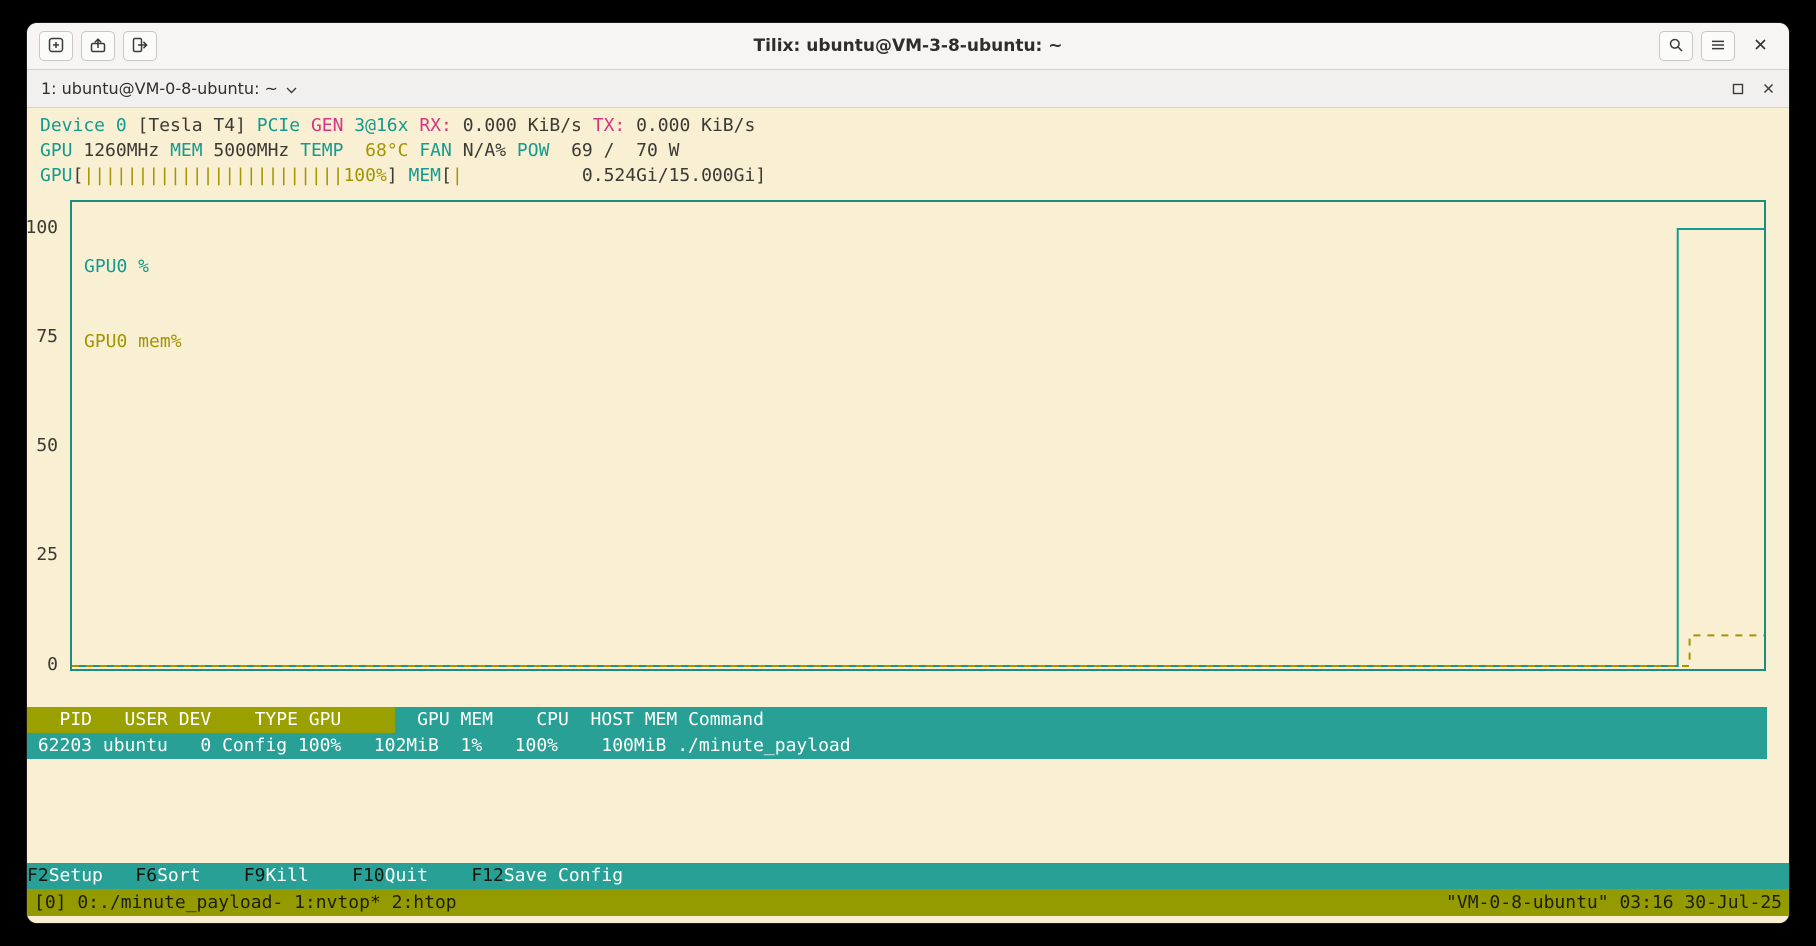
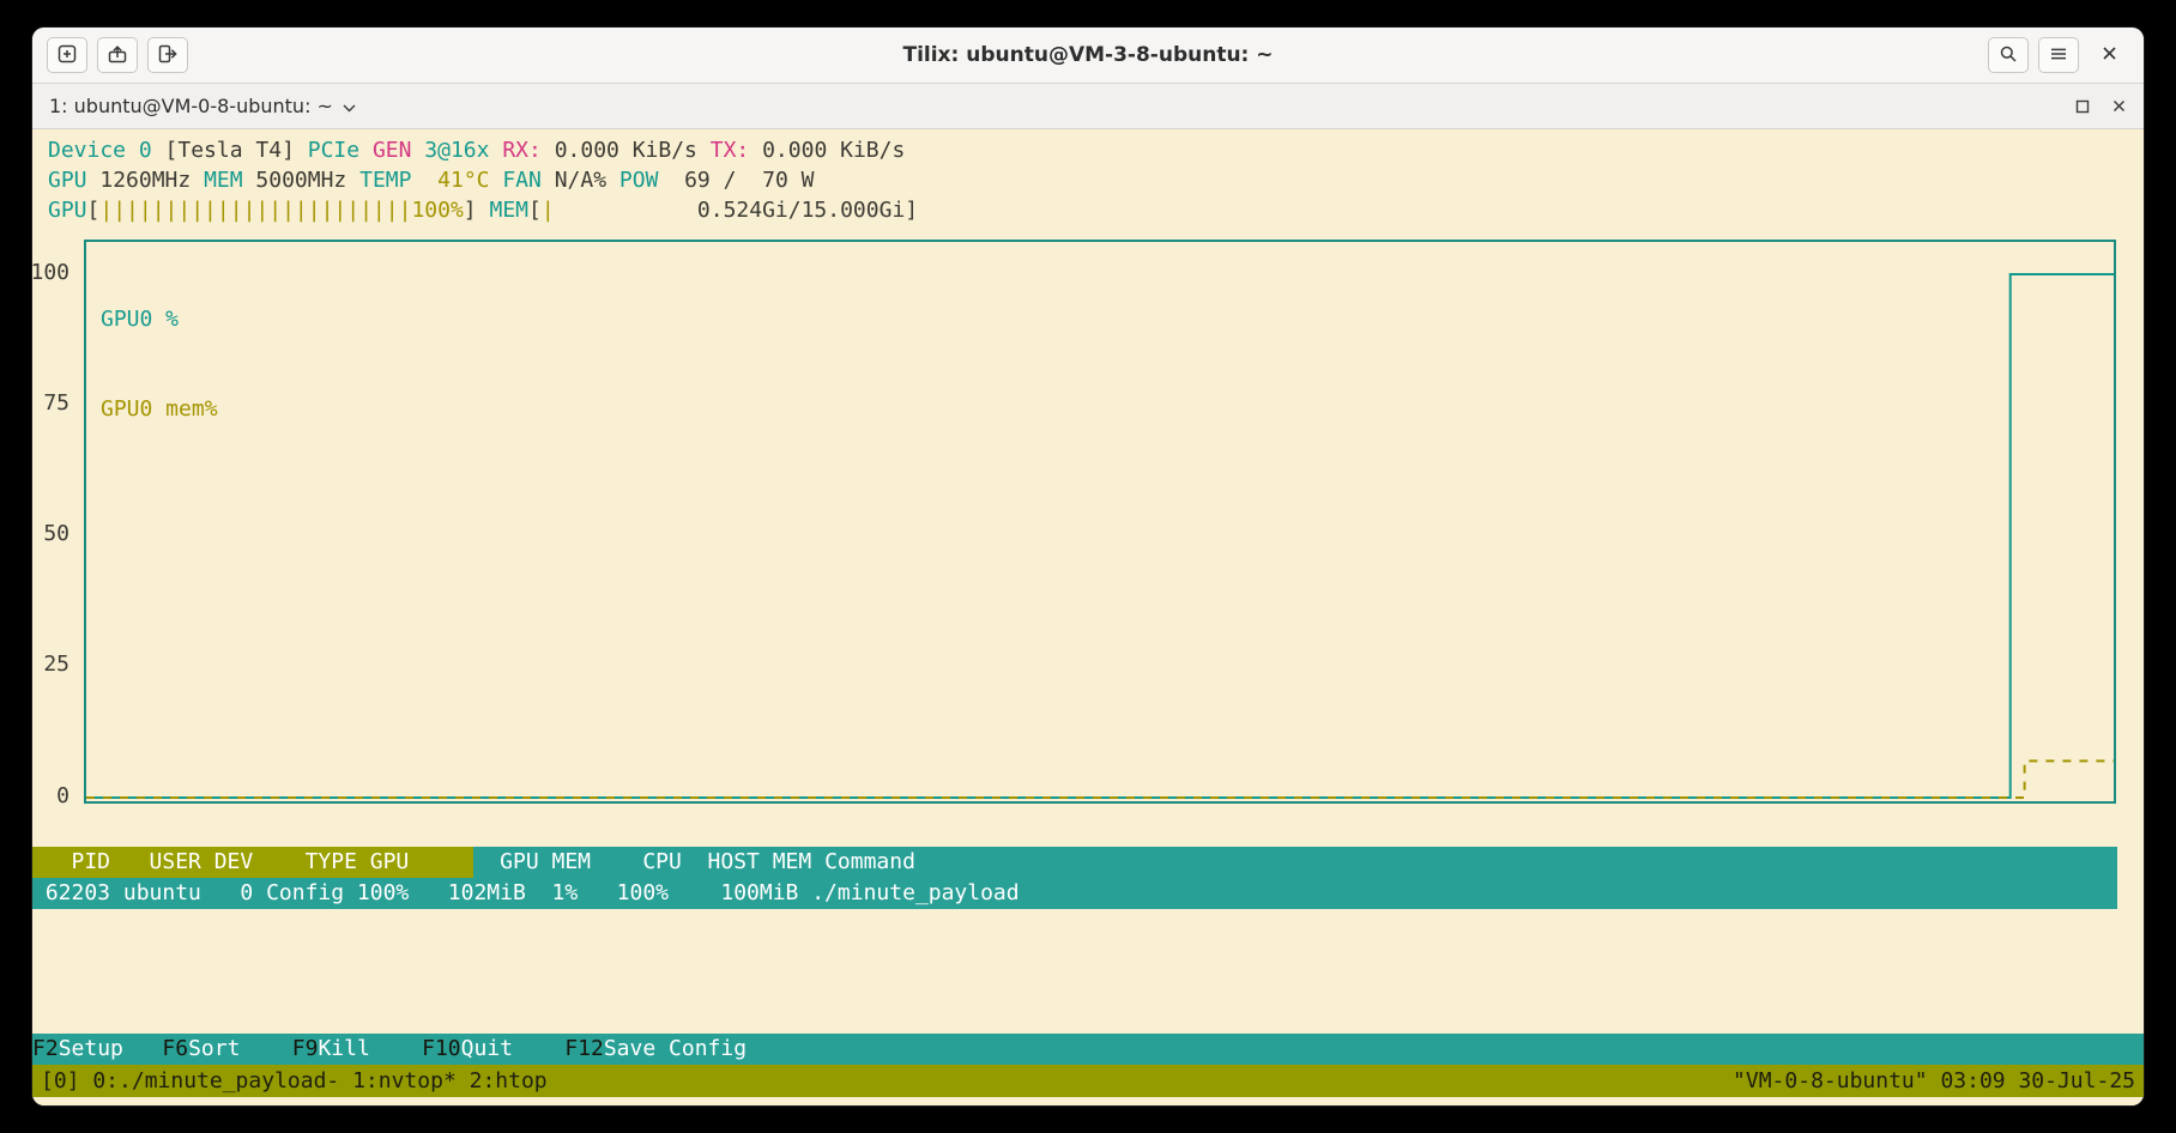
  Tilix: ubuntu@VM-3-8-ubuntu: ~
  1: ubuntu@VM-0-8-ubuntu: ~
  Device 0 [Tesla T4] PCIe GEN 3@16x RX: 0.000 KiB/s TX: 0.000 KiB/s
- GPU 1260MHz MEM 5000MHz TEMP 68°C FAN N/A% POW 69 / 70 W
+ GPU 1260MHz MEM 5000MHz TEMP 41°C FAN N/A% POW 69 / 70 W
  GPU[||||||||||||||||||||||||100%] MEM[| 0.524Gi/15.000Gi]
  100
  75
  50
  25
  0
  GPU0 %
  GPU0 mem%
  PID USER DEV TYPE GPU GPU MEM CPU HOST MEM Command
  62203 ubuntu 0 Config 100% 102MiB 1% 100% 100MiB ./minute_payload
  F2Setup F6Sort F9Kill F10Quit F12Save Config
  [0] 0:./minute_payload- 1:nvtop* 2:htop
- "VM-0-8-ubuntu" 03:16 30-Jul-25
+ "VM-0-8-ubuntu" 03:09 30-Jul-25
